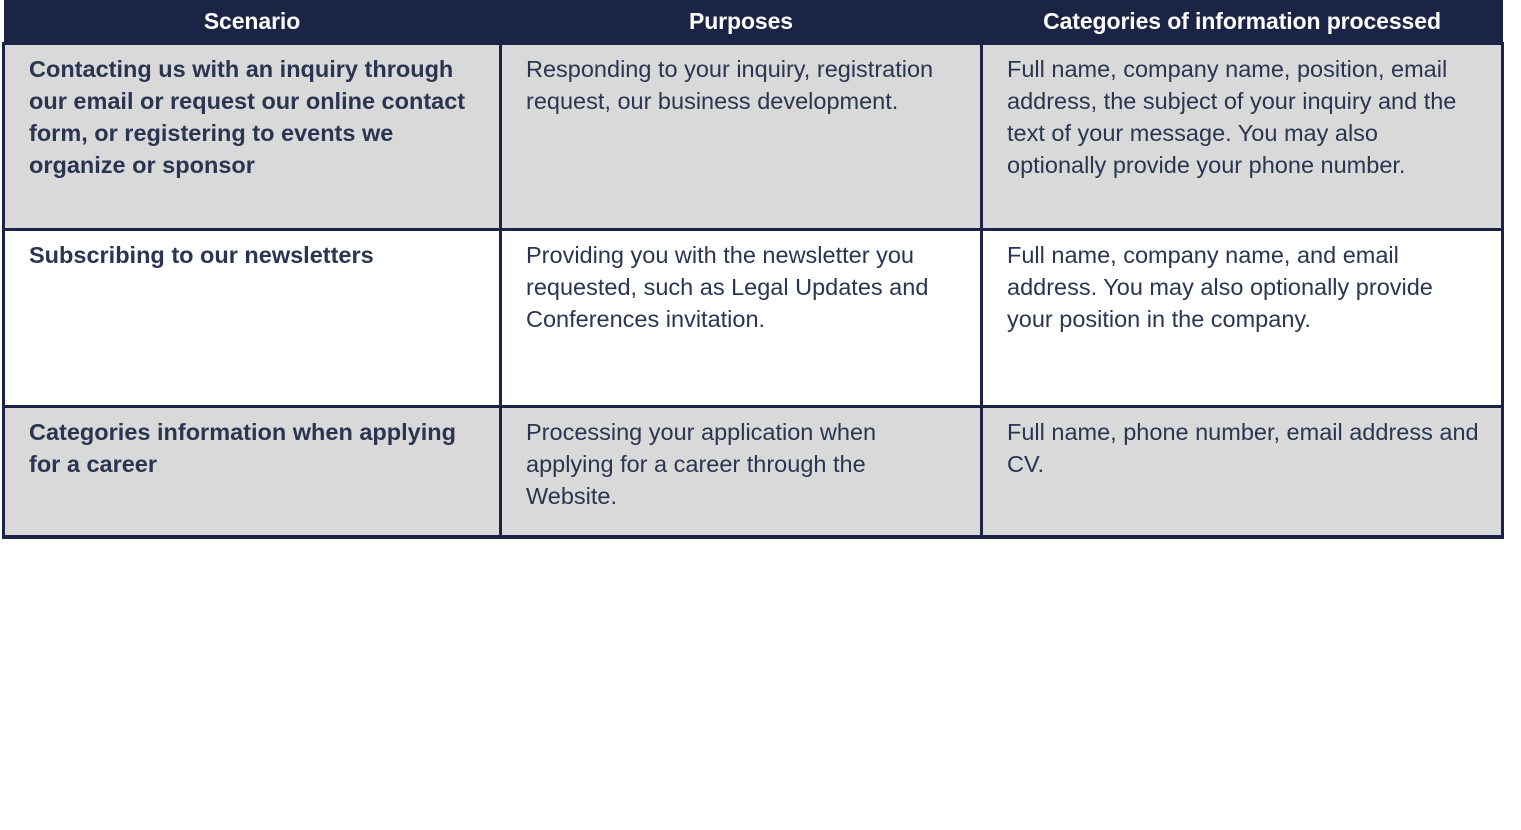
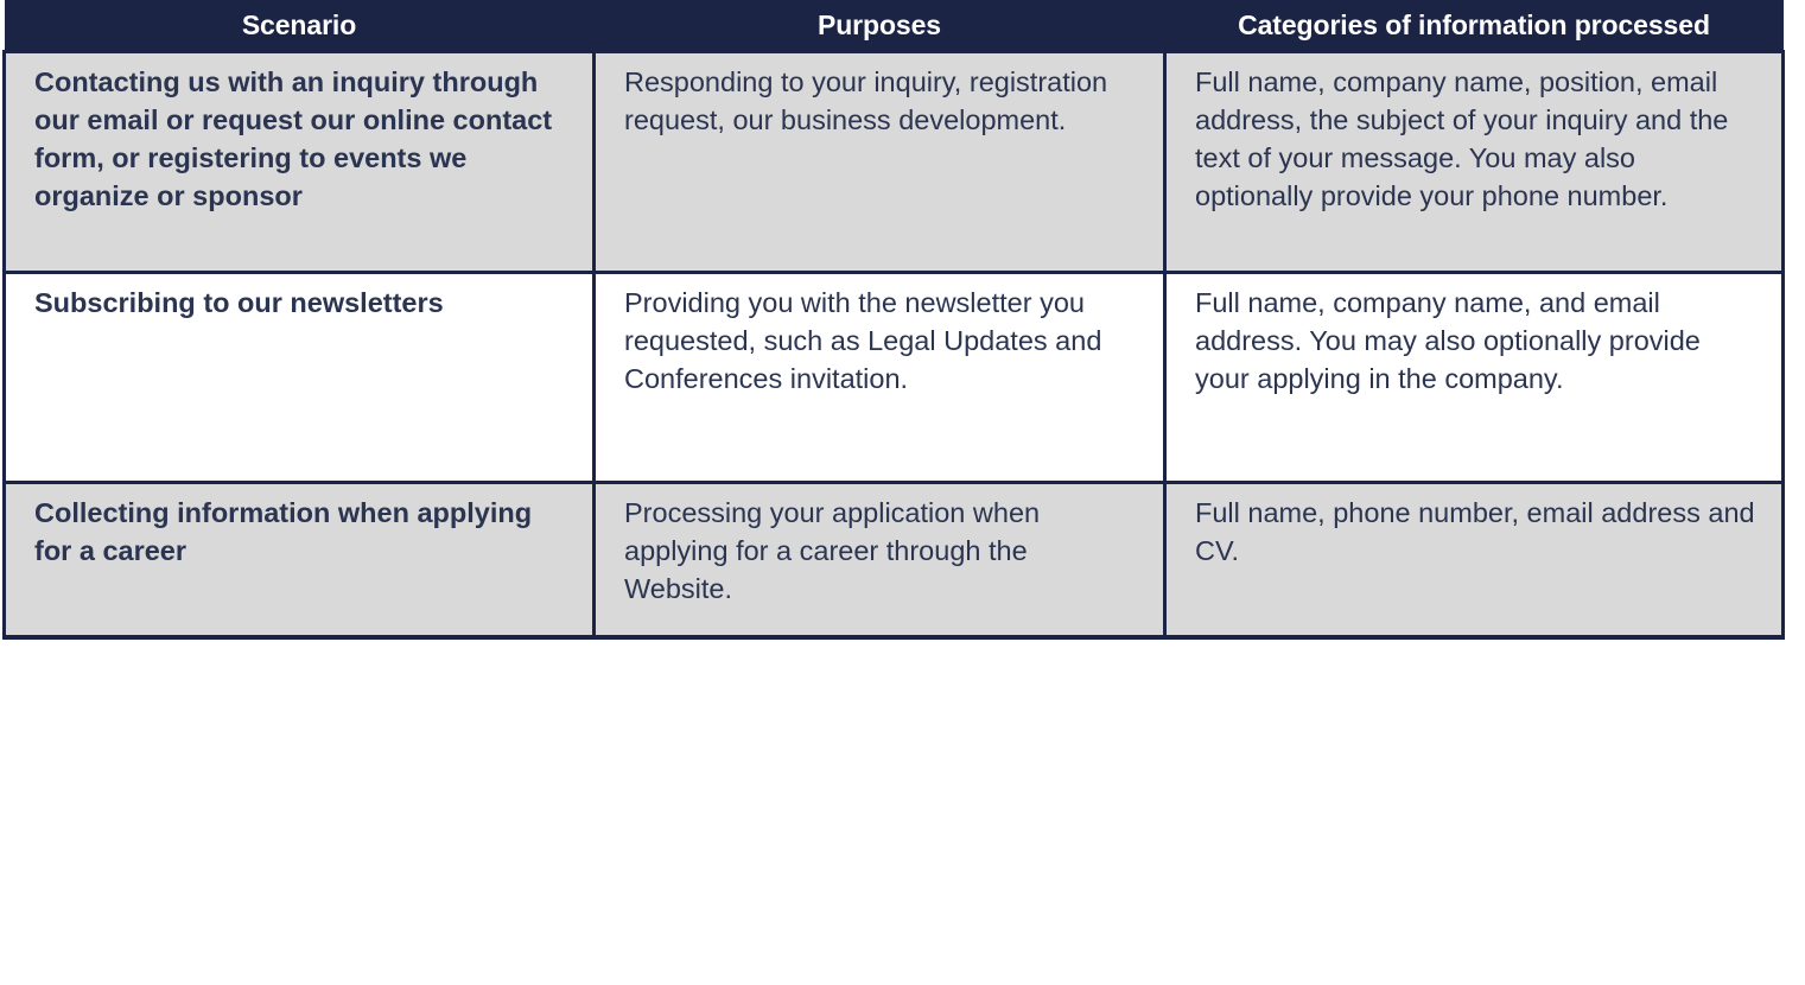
  Scenario	Purposes	Categories of information processed
  Contacting us with an inquiry through our email or request our online contact form, or registering to events we organize or sponsor	Responding to your inquiry, registration request, our business development.	Full name, company name, position, email address, the subject of your inquiry and the text of your message. You may also optionally provide your phone number.
- Subscribing to our newsletters	Providing you with the newsletter you requested, such as Legal Updates and Conferences invitation.	Full name, company name, and email address. You may also optionally provide your position in the company.
+ Subscribing to our newsletters	Providing you with the newsletter you requested, such as Legal Updates and Conferences invitation.	Full name, company name, and email address. You may also optionally provide your applying in the company.
- Categories information when applying for a career	Processing your application when applying for a career through the Website.	Full name, phone number, email address and CV.
+ Collecting information when applying for a career	Processing your application when applying for a career through the Website.	Full name, phone number, email address and CV.
